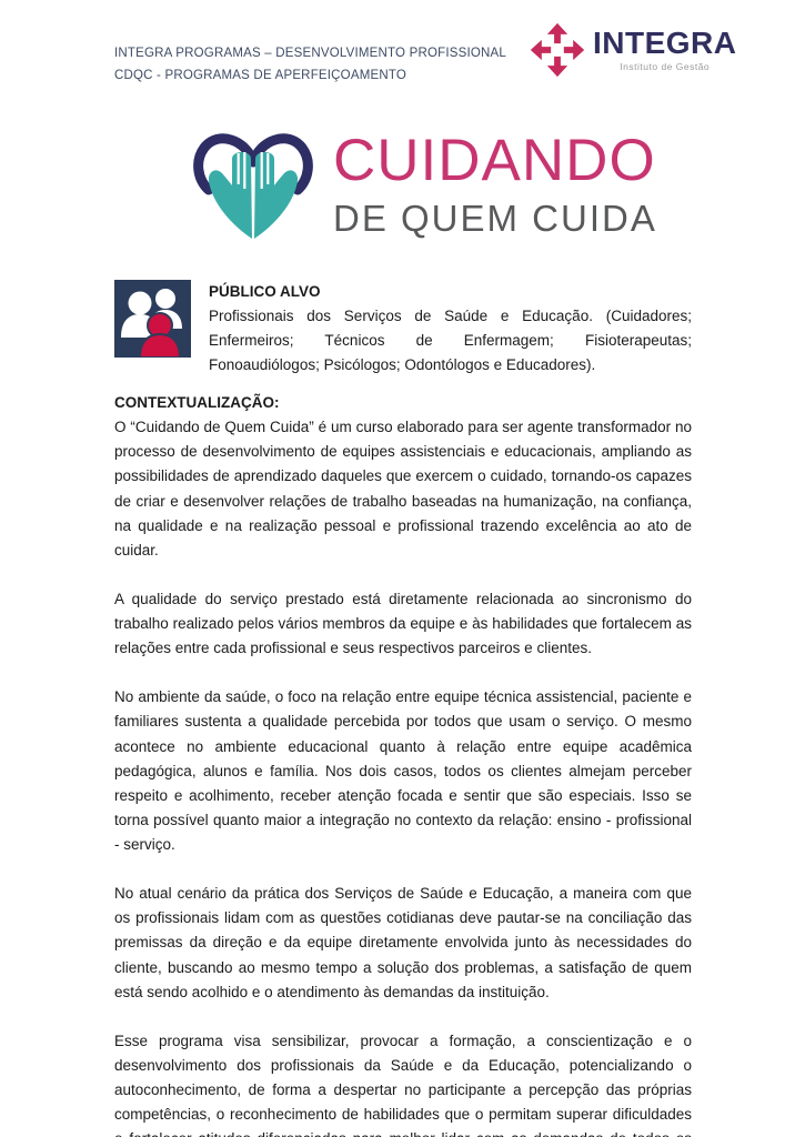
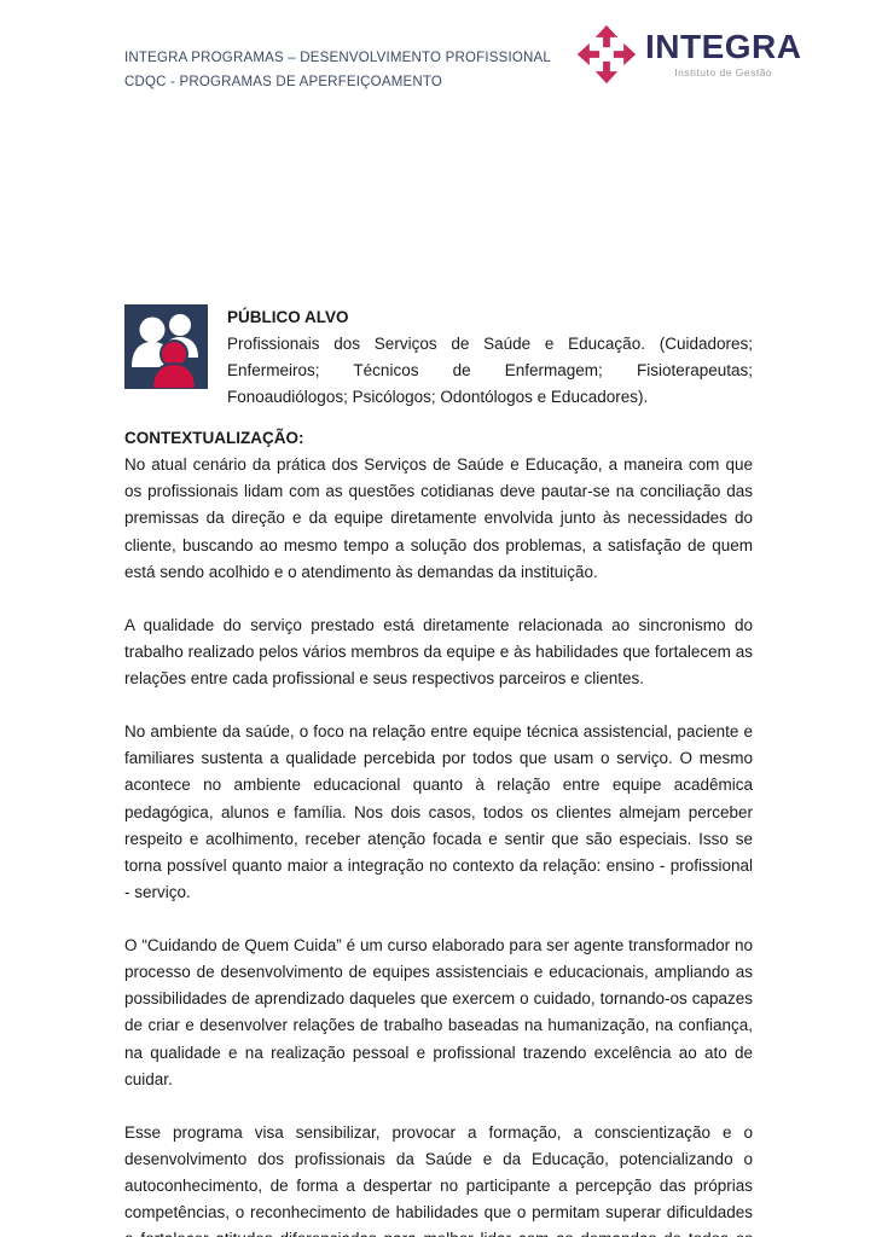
  INTEGRA PROGRAMAS – DESENVOLVIMENTO PROFISSIONAL
  CDQC - PROGRAMAS DE APERFEIÇOAMENTO
  INTEGRA
  Instituto de Gestão
- CUIDANDO
- DE QUEM CUIDA
  PÚBLICO ALVO
  Profissionais dos Serviços de Saúde e Educação. (Cuidadores; Enfermeiros; Técnicos de Enfermagem; Fisioterapeutas; Fonoaudiólogos; Psicólogos; Odontólogos e Educadores).
  CONTEXTUALIZAÇÃO:
- O “Cuidando de Quem Cuida” é um curso elaborado para ser agente transformador no processo de desenvolvimento de equipes assistenciais e educacionais, ampliando as possibilidades de aprendizado daqueles que exercem o cuidado, tornando-os capazes de criar e desenvolver relações de trabalho baseadas na humanização, na confiança, na qualidade e na realização pessoal e profissional trazendo excelência ao ato de cuidar.
+ No atual cenário da prática dos Serviços de Saúde e Educação, a maneira com que os profissionais lidam com as questões cotidianas deve pautar-se na conciliação das premissas da direção e da equipe diretamente envolvida junto às necessidades do cliente, buscando ao mesmo tempo a solução dos problemas, a satisfação de quem está sendo acolhido e o atendimento às demandas da instituição.
  A qualidade do serviço prestado está diretamente relacionada ao sincronismo do trabalho realizado pelos vários membros da equipe e às habilidades que fortalecem as relações entre cada profissional e seus respectivos parceiros e clientes.
  No ambiente da saúde, o foco na relação entre equipe técnica assistencial, paciente e familiares sustenta a qualidade percebida por todos que usam o serviço. O mesmo acontece no ambiente educacional quanto à relação entre equipe acadêmica pedagógica, alunos e família. Nos dois casos, todos os clientes almejam perceber respeito e acolhimento, receber atenção focada e sentir que são especiais. Isso se torna possível quanto maior a integração no contexto da relação: ensino - profissional - serviço.
- No atual cenário da prática dos Serviços de Saúde e Educação, a maneira com que os profissionais lidam com as questões cotidianas deve pautar-se na conciliação das premissas da direção e da equipe diretamente envolvida junto às necessidades do cliente, buscando ao mesmo tempo a solução dos problemas, a satisfação de quem está sendo acolhido e o atendimento às demandas da instituição.
+ O “Cuidando de Quem Cuida” é um curso elaborado para ser agente transformador no processo de desenvolvimento de equipes assistenciais e educacionais, ampliando as possibilidades de aprendizado daqueles que exercem o cuidado, tornando-os capazes de criar e desenvolver relações de trabalho baseadas na humanização, na confiança, na qualidade e na realização pessoal e profissional trazendo excelência ao ato de cuidar.
